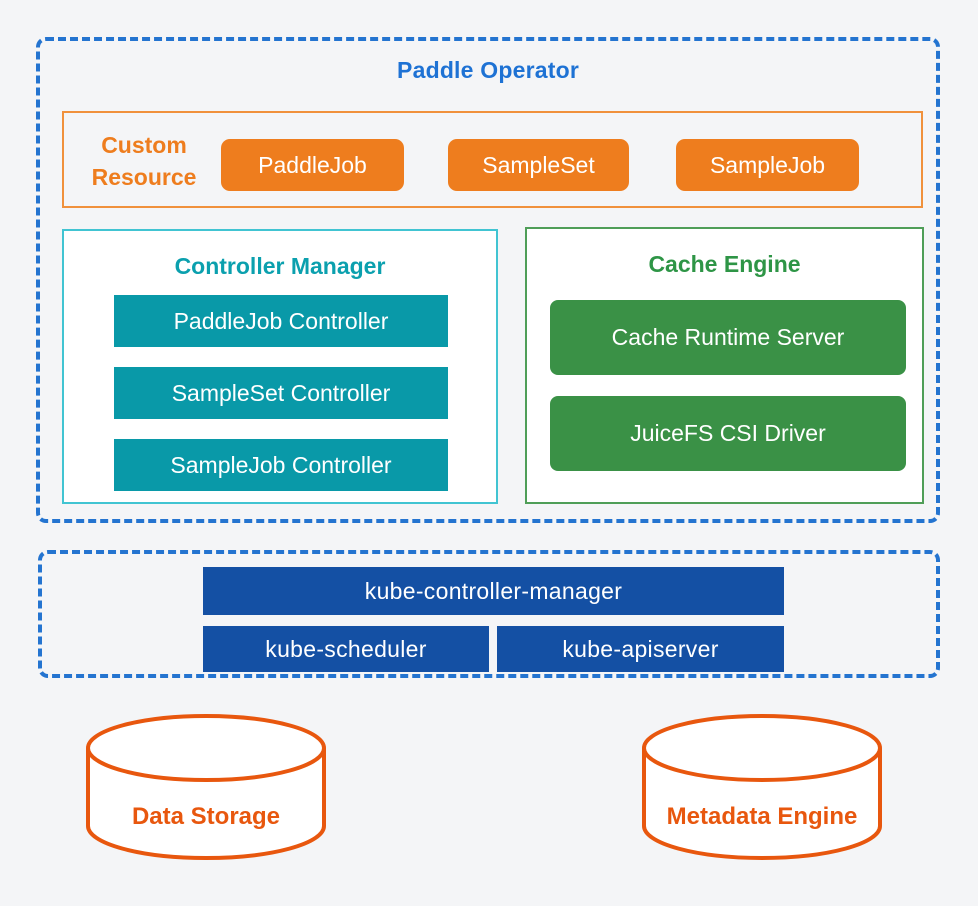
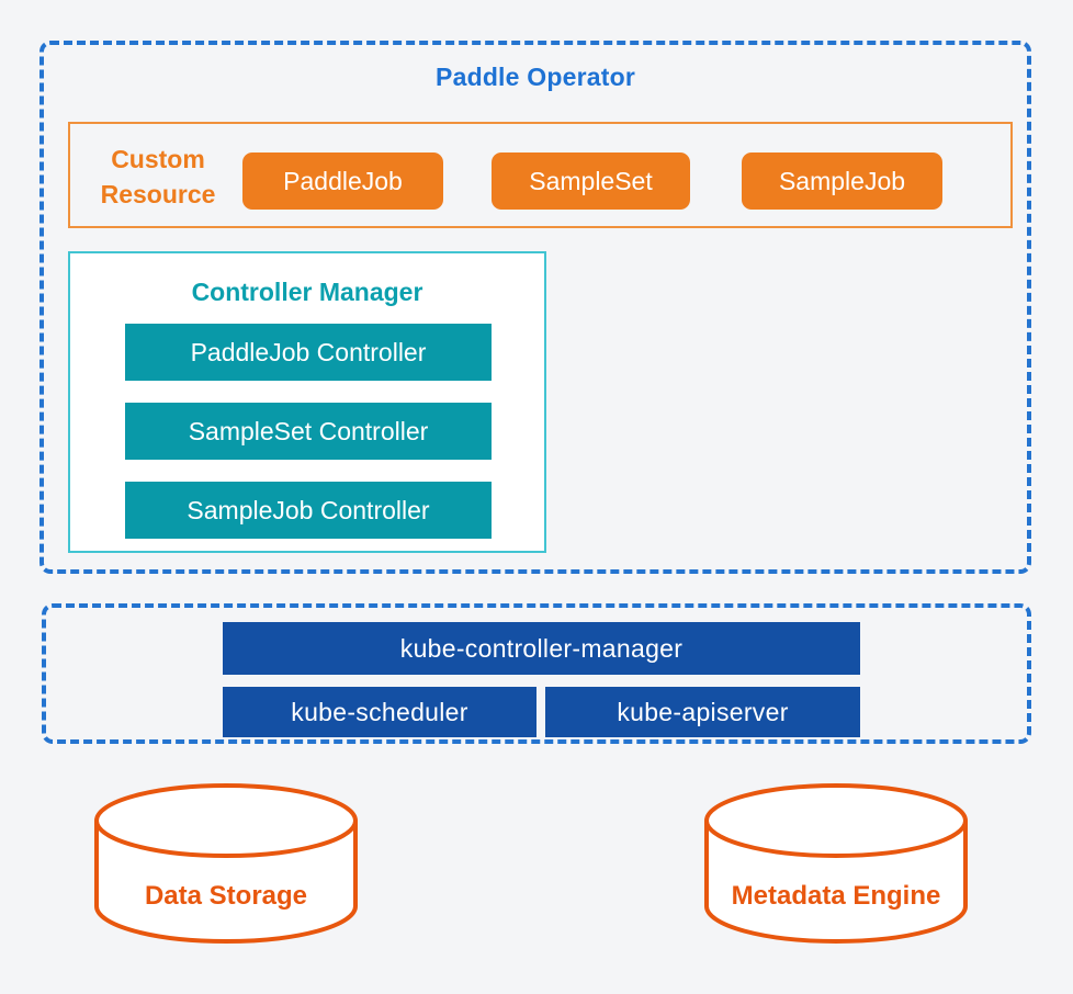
  Paddle Operator
  Custom Resource
  PaddleJob
  SampleSet
  SampleJob
  Controller Manager
  PaddleJob Controller
  SampleSet Controller
  SampleJob Controller
- Cache Engine
- Cache Runtime Server
- JuiceFS CSI Driver
  kube-controller-manager
  kube-scheduler
  kube-apiserver
  Data Storage
  Metadata Engine
